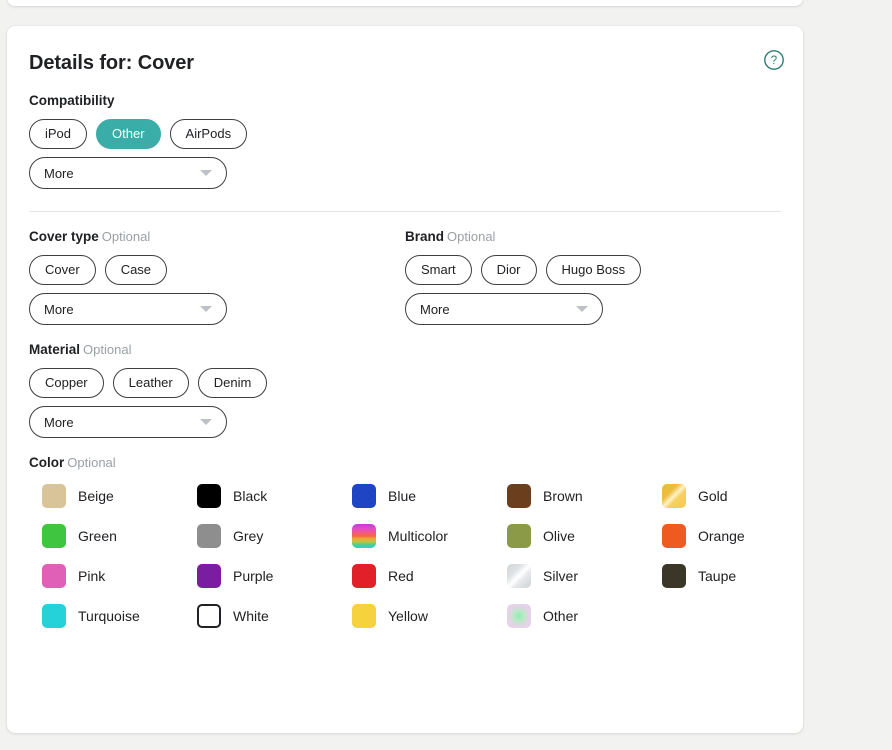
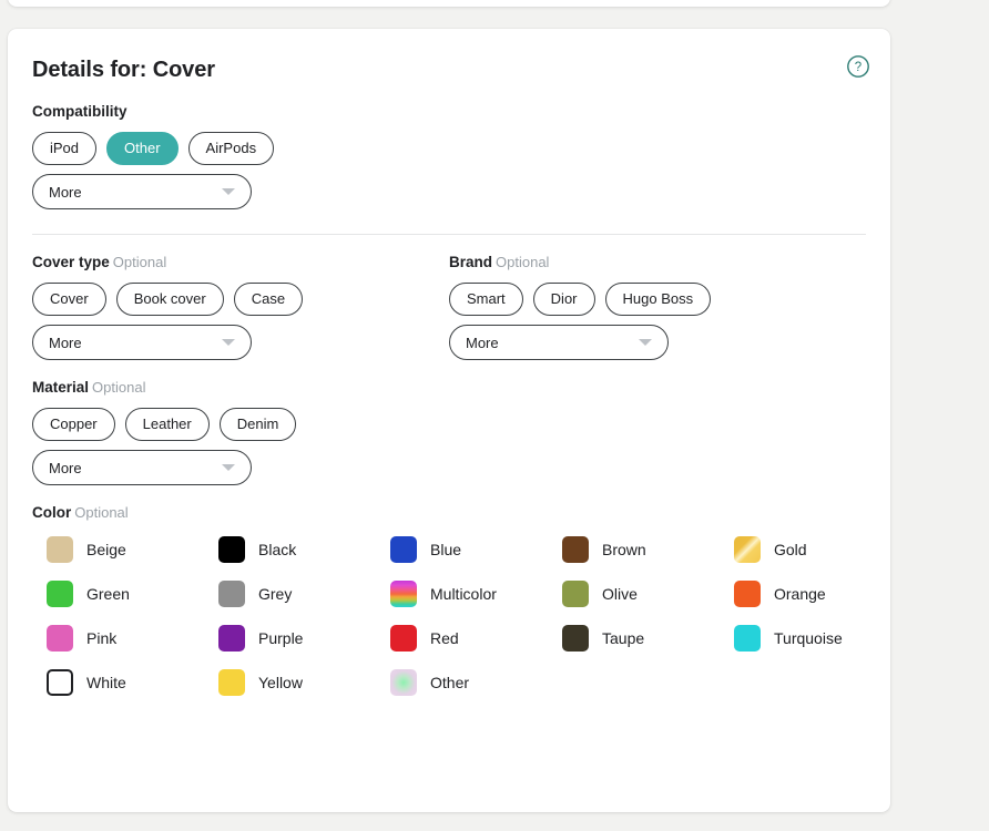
  Details for: Cover
  ?
  Compatibility
  iPod
  Other
  AirPods
  More
  Cover type Optional
  Cover
+ Book cover
  Case
  More
  Material Optional
  Copper
  Leather
  Denim
  More
  Brand Optional
  Smart
  Dior
  Hugo Boss
  More
  Color Optional
  Beige
  Black
  Blue
  Brown
  Gold
  Green
  Grey
  Multicolor
  Olive
  Orange
  Pink
  Purple
  Red
- Silver
  Taupe
  Turquoise
  White
  Yellow
  Other
